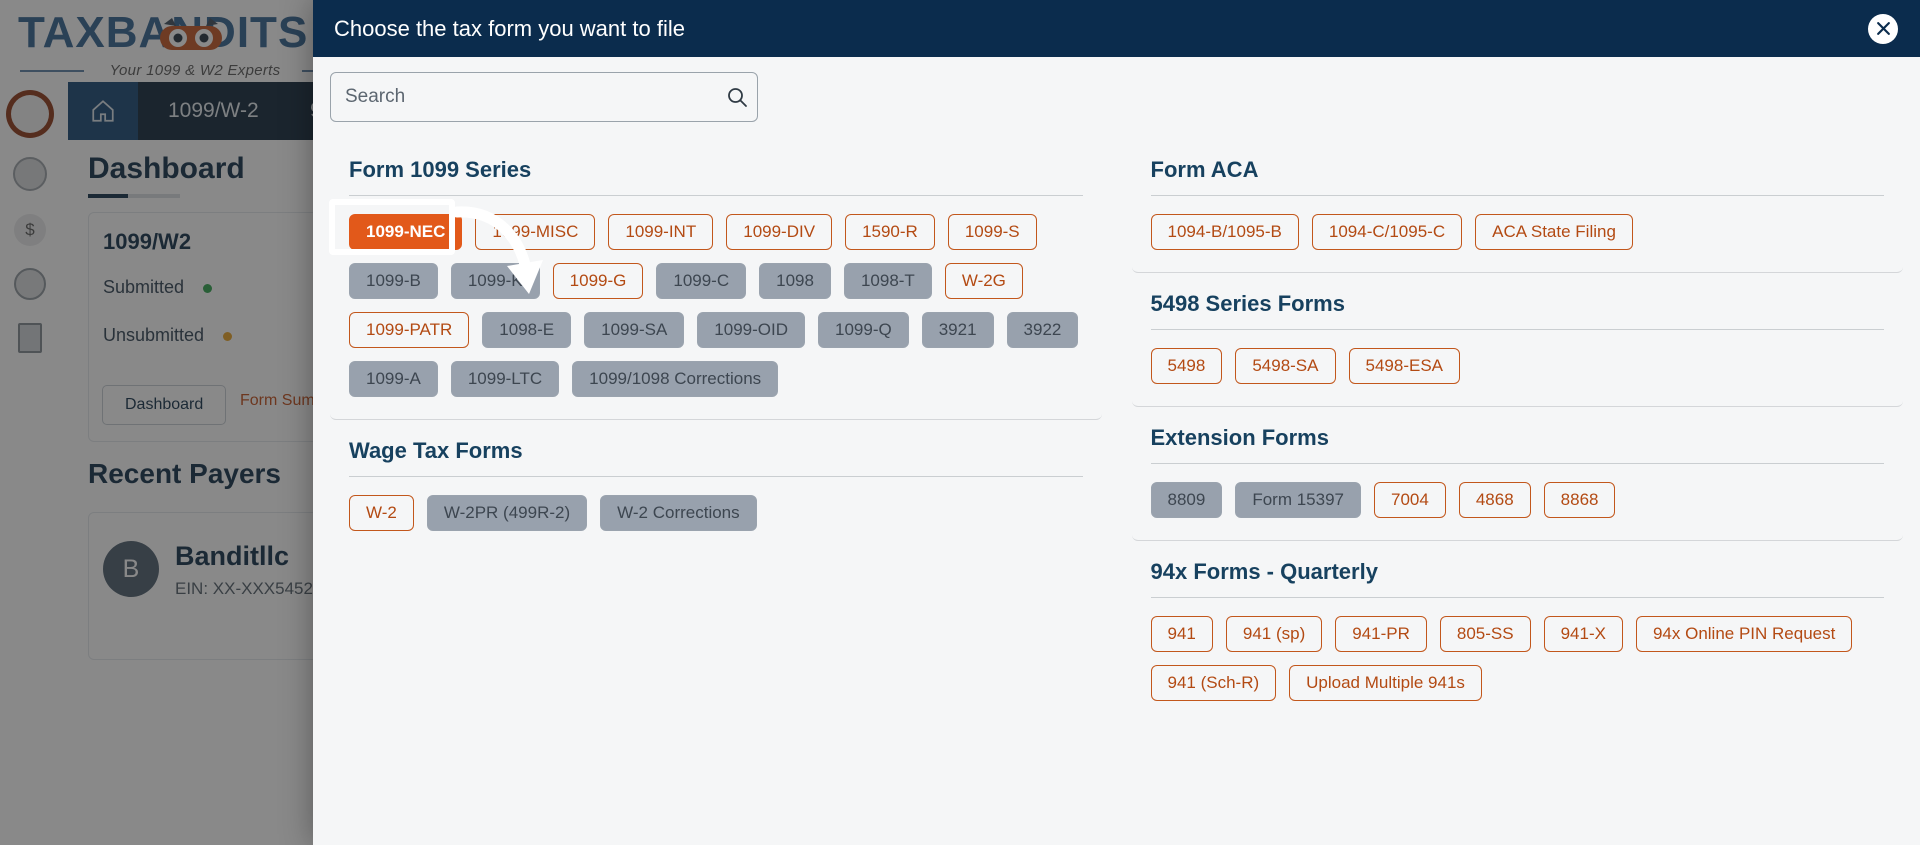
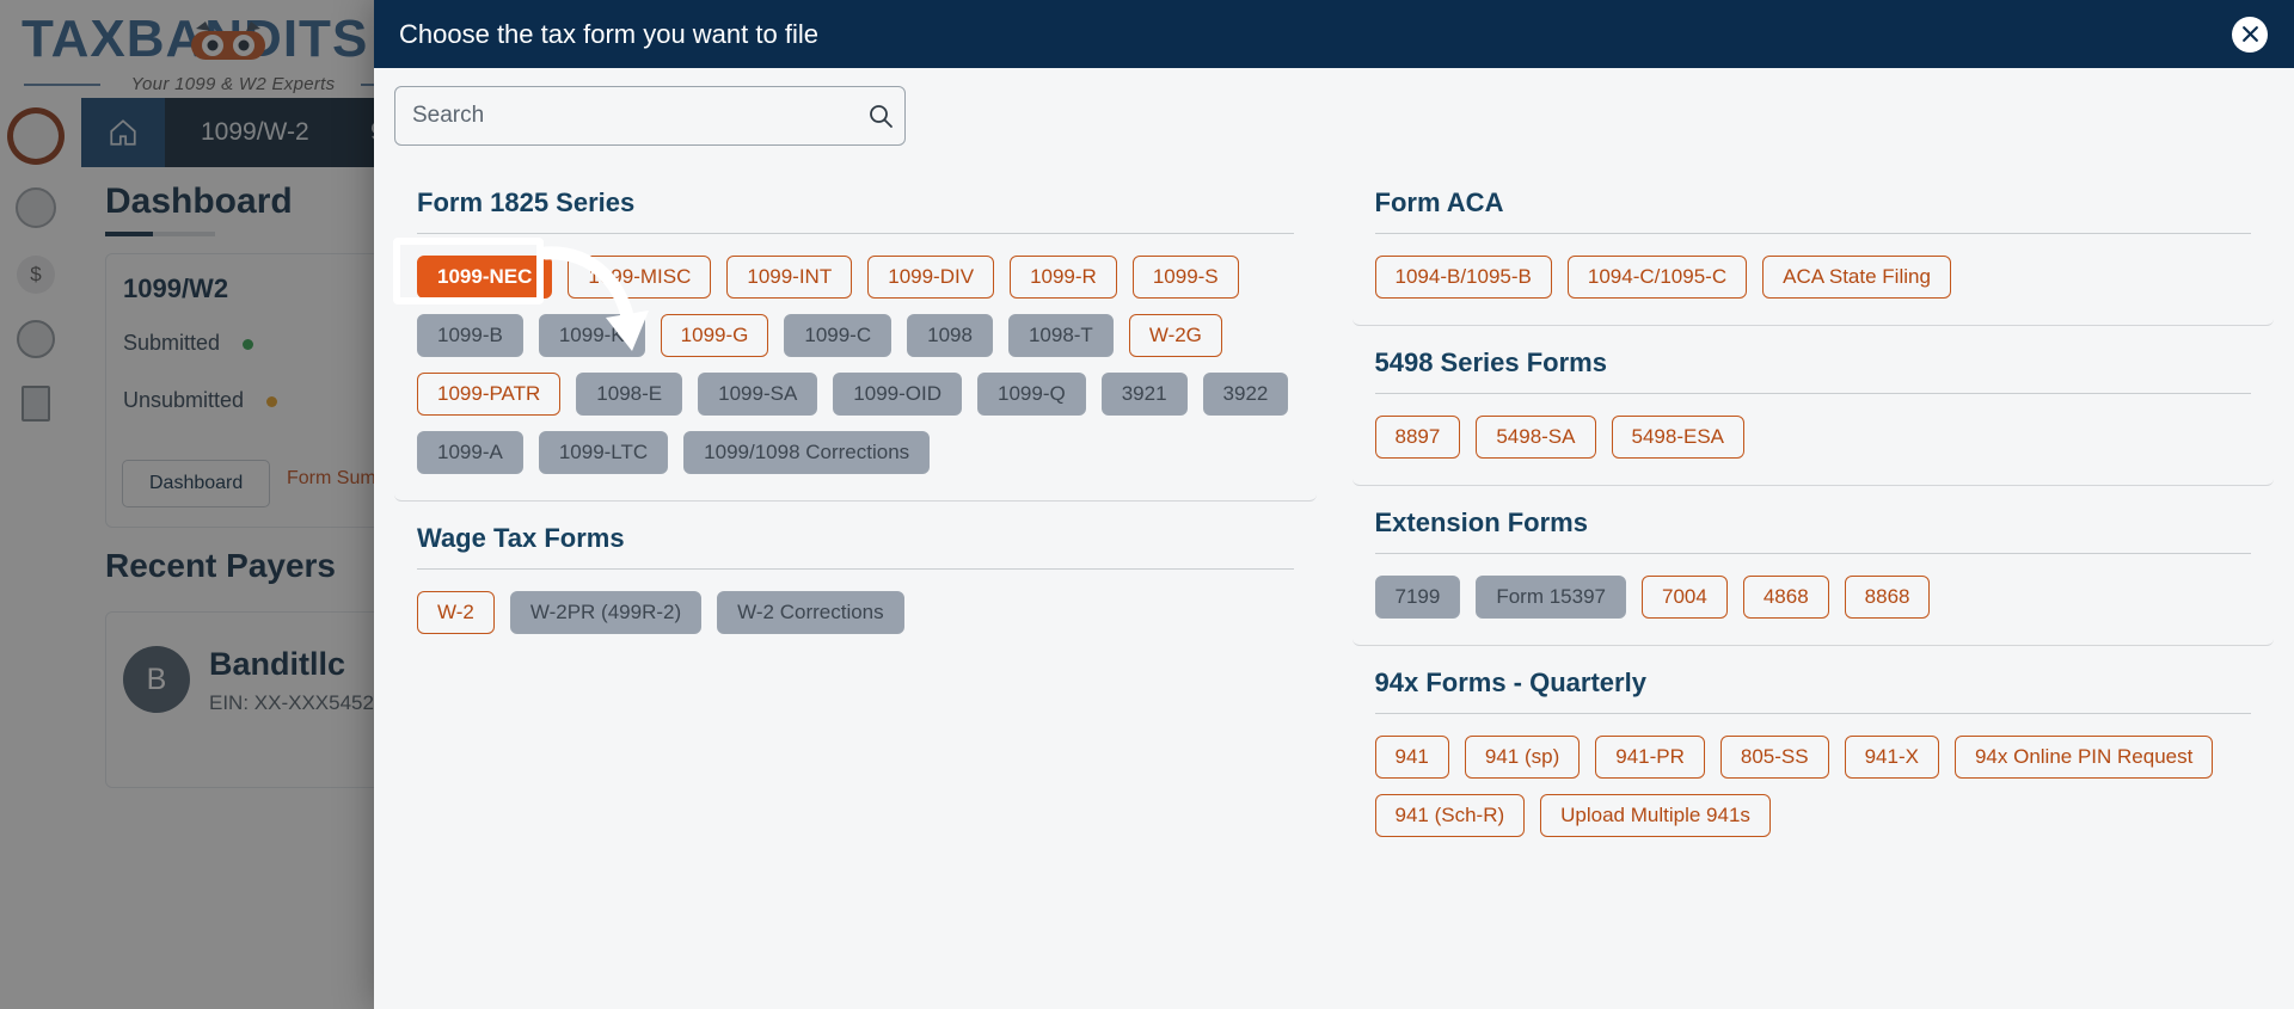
  TAXBAITS
  Your 1099 & W2 Experts
  $
  1099/W-2
  Dashboard
  1099/W2
  Submitted
  Unsubmitted
  Dashboard
  Recent Payers
  B
  Banditllc
  EIN: XX-XXX5452
  Choose the tax form you want to file
  Search
- Form 1099 Series
+ Form 1825 Series
  1099-NEC
  199-MISC
  1099-INT
  1099-DIV
- 1590-R
+ 1099-R
  1099-S
  1099-B
  1099-K
  1099-G
  1099-C
  1098
  1098-T
  W-2G
  1099-PATR
  1098-E
  1099-SA
  1099-OID
  1099-Q
  3921
  3922
  1099-A
  1099-LTC
  1099/1098 Corrections
  Wage Tax Forms
  W-2
  W-2PR (499R-2)
  W-2 Corrections
  Form ACA
  1094-B/1095-B
  1094-C/1095-C
  ACA State Filing
  5498 Series Forms
- 5498
+ 8897
  5498-SA
  5498-ESA
  Extension Forms
- 8809
+ 7199
  Form 15397
  7004
  4868
  8868
  94x Forms - Quarterly
  941
  941 (sp)
  941-PR
  805-SS
  941-X
  94x Online PIN Request
  941 (Sch-R)
  Upload Multiple 941s
